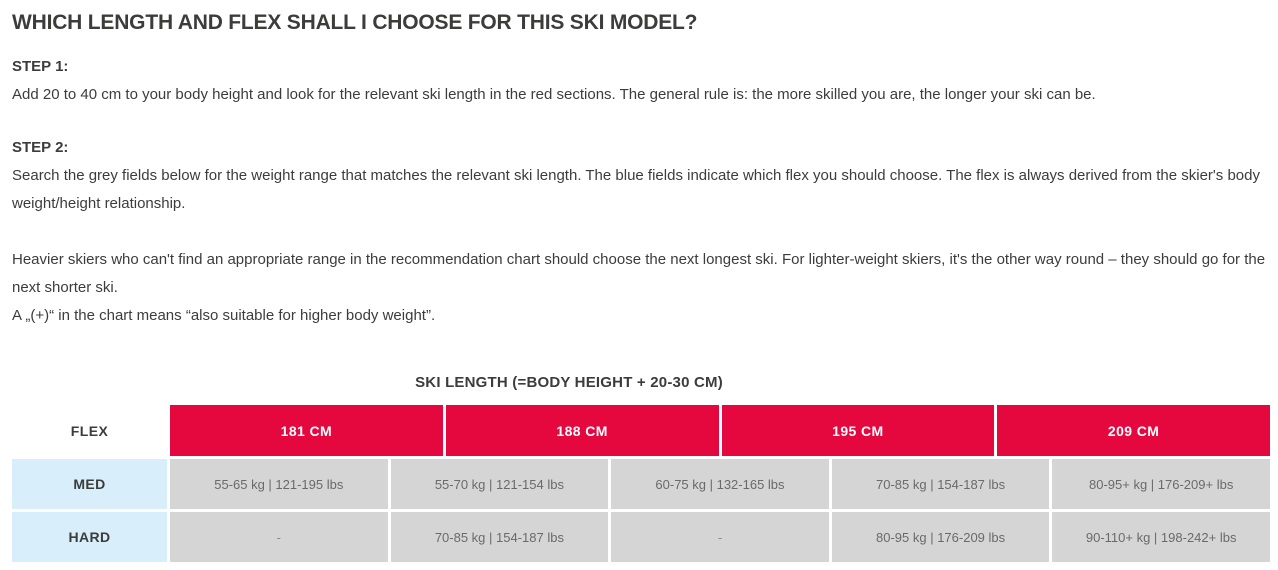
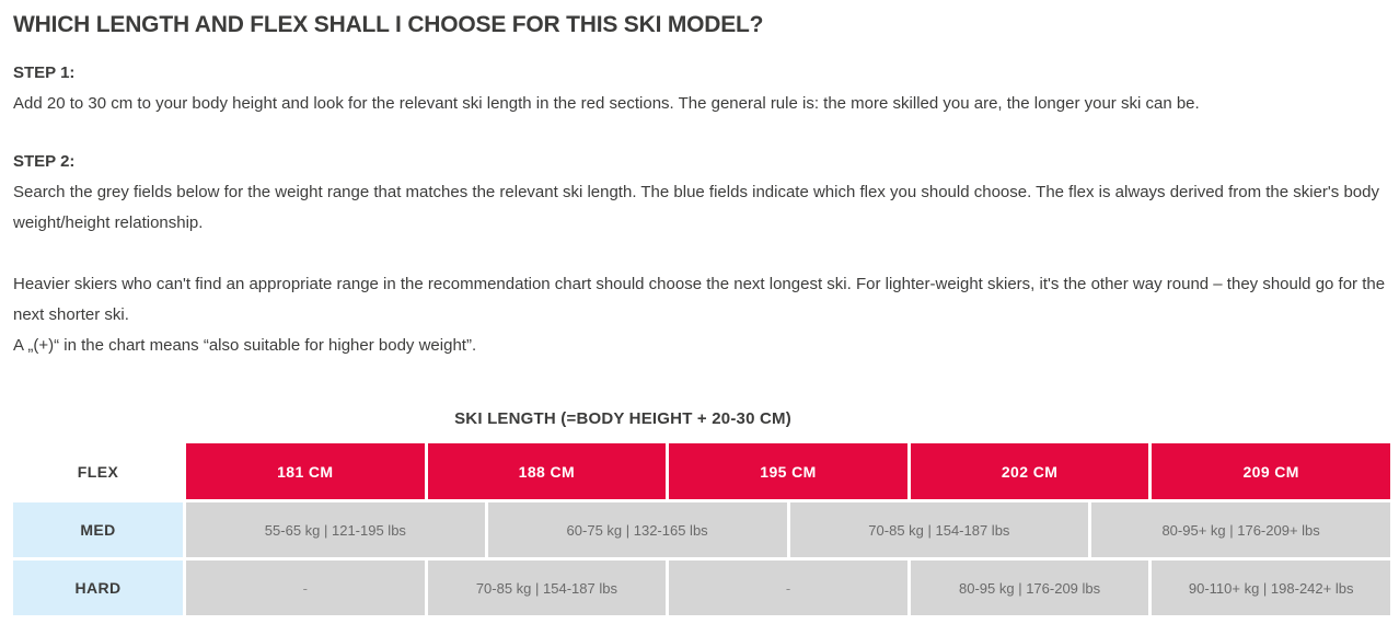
  WHICH LENGTH AND FLEX SHALL I CHOOSE FOR THIS SKI MODEL?
  STEP 1:
- Add 20 to 40 cm to your body height and look for the relevant ski length in the red sections. The general rule is: the more skilled you are, the longer your ski can be.
+ Add 20 to 30 cm to your body height and look for the relevant ski length in the red sections. The general rule is: the more skilled you are, the longer your ski can be.
  STEP 2:
  Search the grey fields below for the weight range that matches the relevant ski length. The blue fields indicate which flex you should choose. The flex is always derived from the skier's body weight/height relationship.
  Heavier skiers who can't find an appropriate range in the recommendation chart should choose the next longest ski. For lighter-weight skiers, it's the other way round – they should go for the next shorter ski.
  A „(+)“ in the chart means “also suitable for higher body weight”.
  SKI LENGTH (=BODY HEIGHT + 20-30 CM)
  FLEX
  181 CM
  188 CM
  195 CM
+ 202 CM
  209 CM
  MED
  55-65 kg | 121-195 lbs
- 55-70 kg | 121-154 lbs
  60-75 kg | 132-165 lbs
  70-85 kg | 154-187 lbs
  80-95+ kg | 176-209+ lbs
  HARD
  -
  70-85 kg | 154-187 lbs
  -
  80-95 kg | 176-209 lbs
  90-110+ kg | 198-242+ lbs
